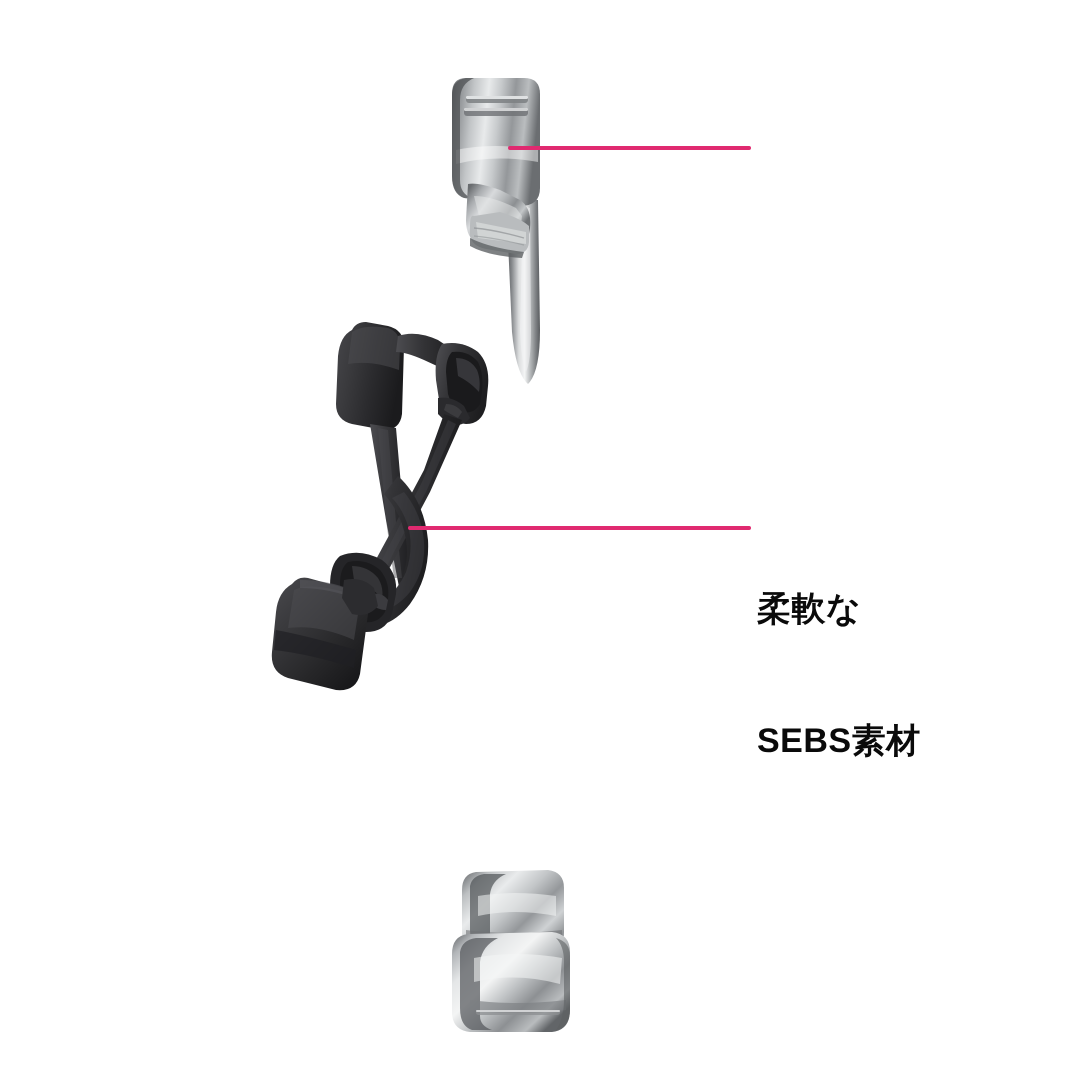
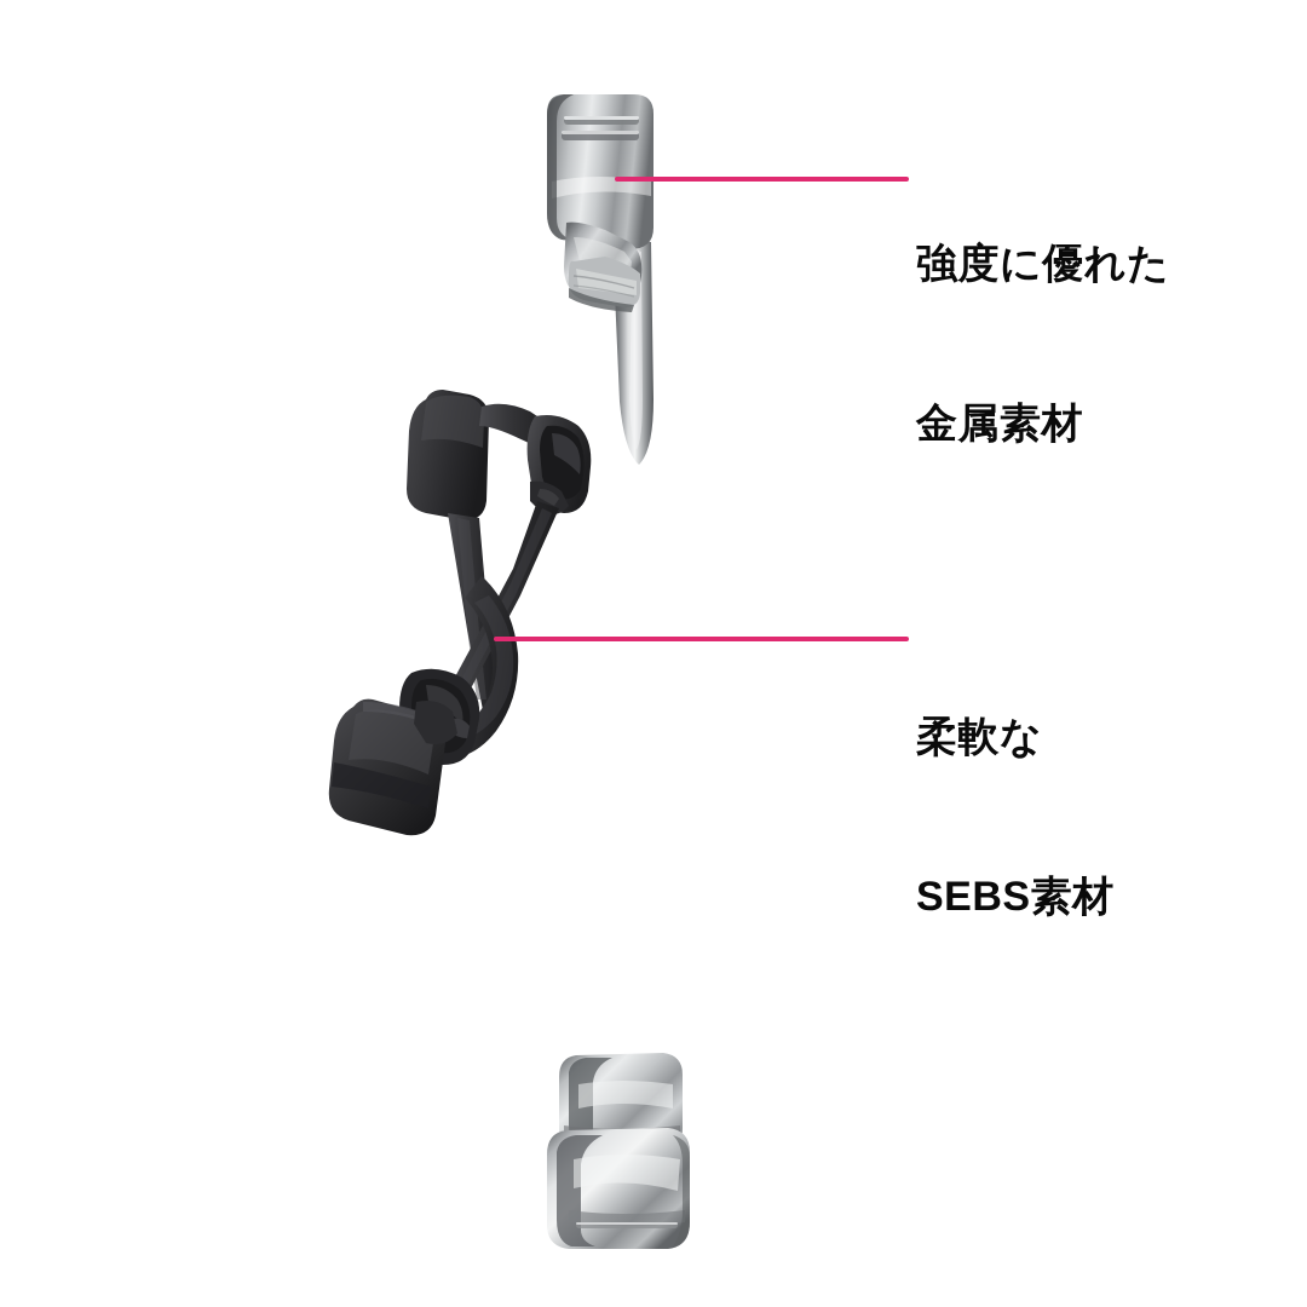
+ 強度に優れた
+ 金属素材
  柔軟な
  SEBS素材
